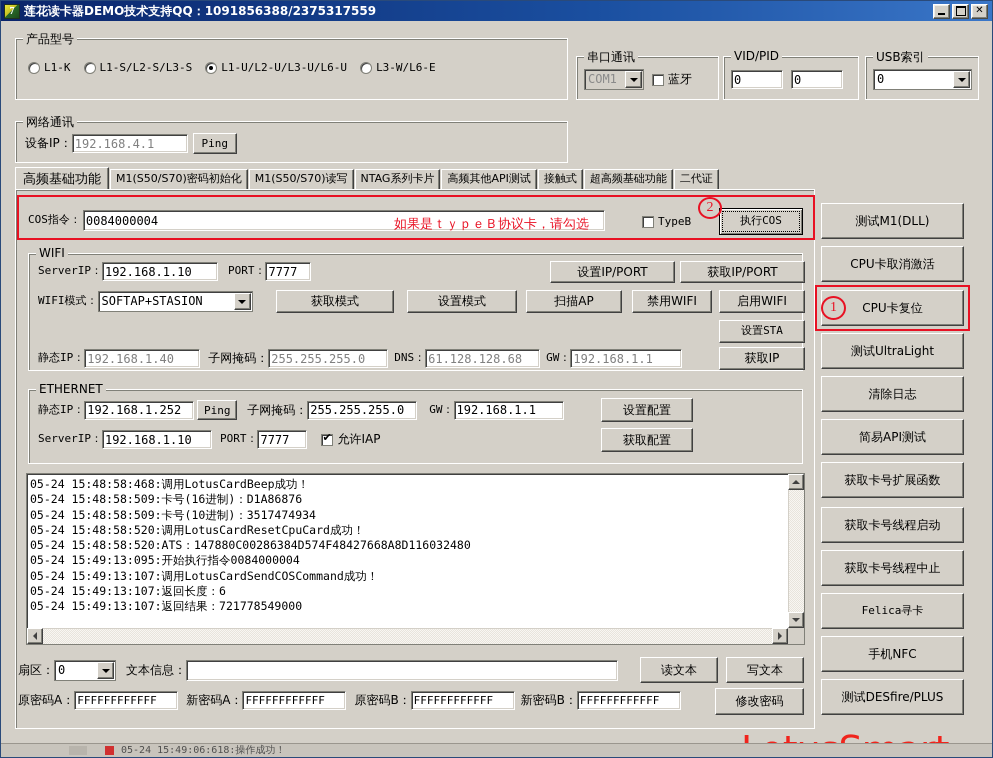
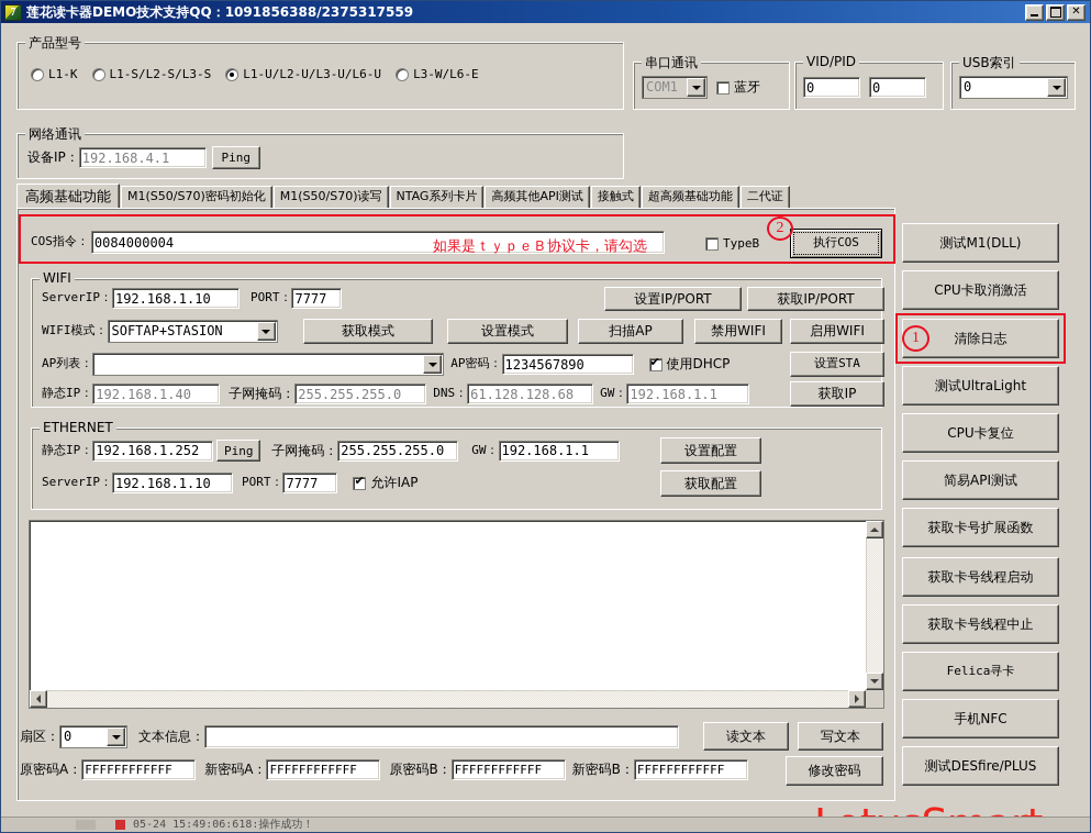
  7
  莲花读卡器DEMO技术支持QQ：1091856388/2375317559
  ✕
  产品型号
  L1-K
  L1-S/L2-S/L3-S
  L1-U/L2-U/L3-U/L6-U
  L3-W/L6-E
  串口通讯
  COM1
  蓝牙
  VID/PID
  0
  0
  USB索引
  0
  网络通讯
  设备IP：
  192.168.4.1
  Ping
  高频基础功能
  M1(S50/S70)密码初始化
  M1(S50/S70)读写
  NTAG系列卡片
  高频其他API测试
  接触式
  超高频基础功能
  二代证
  COS指令：
  0084000004
  如果是ｔｙｐｅＢ协议卡，请勾选
  TypeB
  执行COS
  WIFI
  ServerIP：
  192.168.1.10
  PORT：
  7777
  设置IP/PORT
  获取IP/PORT
  WIFI模式：
  SOFTAP+STASION
  获取模式
  设置模式
  扫描AP
  禁用WIFI
  启用WIFI
+ AP列表：
+ AP密码：
+ 1234567890
+ 使用DHCP
  设置STA
  静态IP：
  192.168.1.40
  子网掩码：
  255.255.255.0
  DNS：
  61.128.128.68
  GW：
  192.168.1.1
  获取IP
  ETHERNET
  静态IP：
  192.168.1.252
  Ping
  子网掩码：
  255.255.255.0
  GW：
  192.168.1.1
  设置配置
  ServerIP：
  192.168.1.10
  PORT：
  7777
  允许IAP
  获取配置
- 05-24 15:48:58:468:调用LotusCardBeep成功！
- 05-24 15:48:58:509:卡号(16进制)：D1A86876
- 05-24 15:48:58:509:卡号(10进制)：3517474934
- 05-24 15:48:58:520:调用LotusCardResetCpuCard成功！
- 05-24 15:48:58:520:ATS：147880C00286384D574F48427668A8D116032480
- 05-24 15:49:13:095:开始执行指令0084000004
- 05-24 15:49:13:107:调用LotusCardSendCOSCommand成功！
- 05-24 15:49:13:107:返回长度：6
- 05-24 15:49:13:107:返回结果：721778549000
  扇区：
  0
  文本信息：
  读文本
  写文本
  原密码A：
  FFFFFFFFFFFF
  新密码A：
  FFFFFFFFFFFF
  原密码B：
  FFFFFFFFFFFF
  新密码B：
  FFFFFFFFFFFF
  修改密码
  测试M1(DLL)
  CPU卡取消激活
- CPU卡复位
+ 清除日志
  测试UltraLight
- 清除日志
+ CPU卡复位
  简易API测试
  获取卡号扩展函数
  获取卡号线程启动
  获取卡号线程中止
  Felica寻卡
  手机NFC
  测试DESfire/PLUS
  2
  1
  05-24 15:49:06:618:操作成功！
